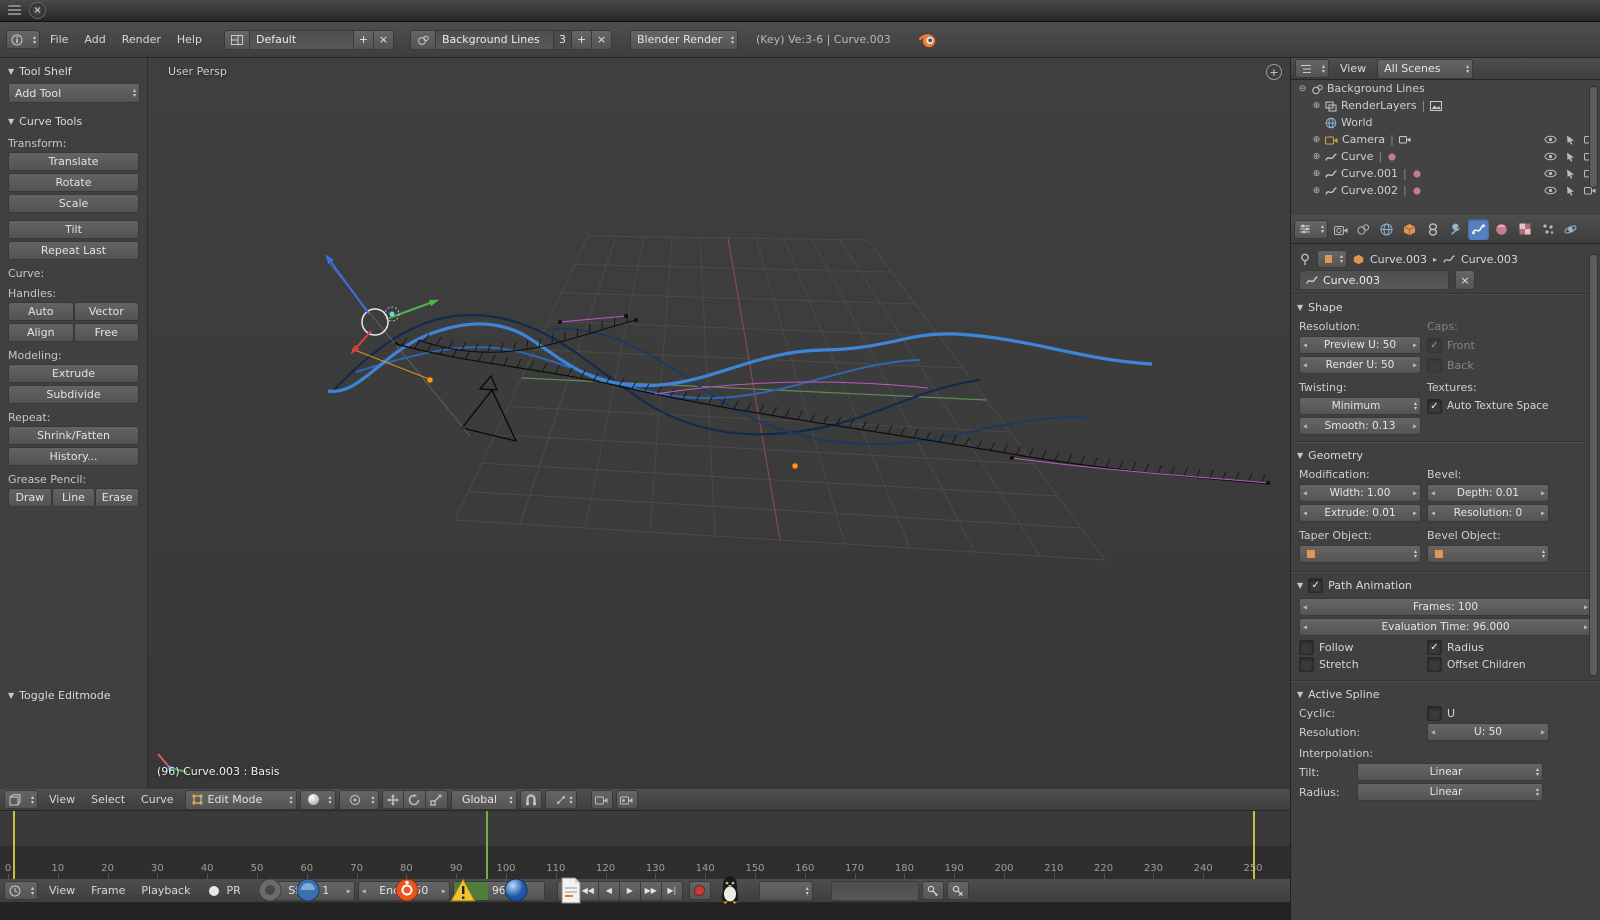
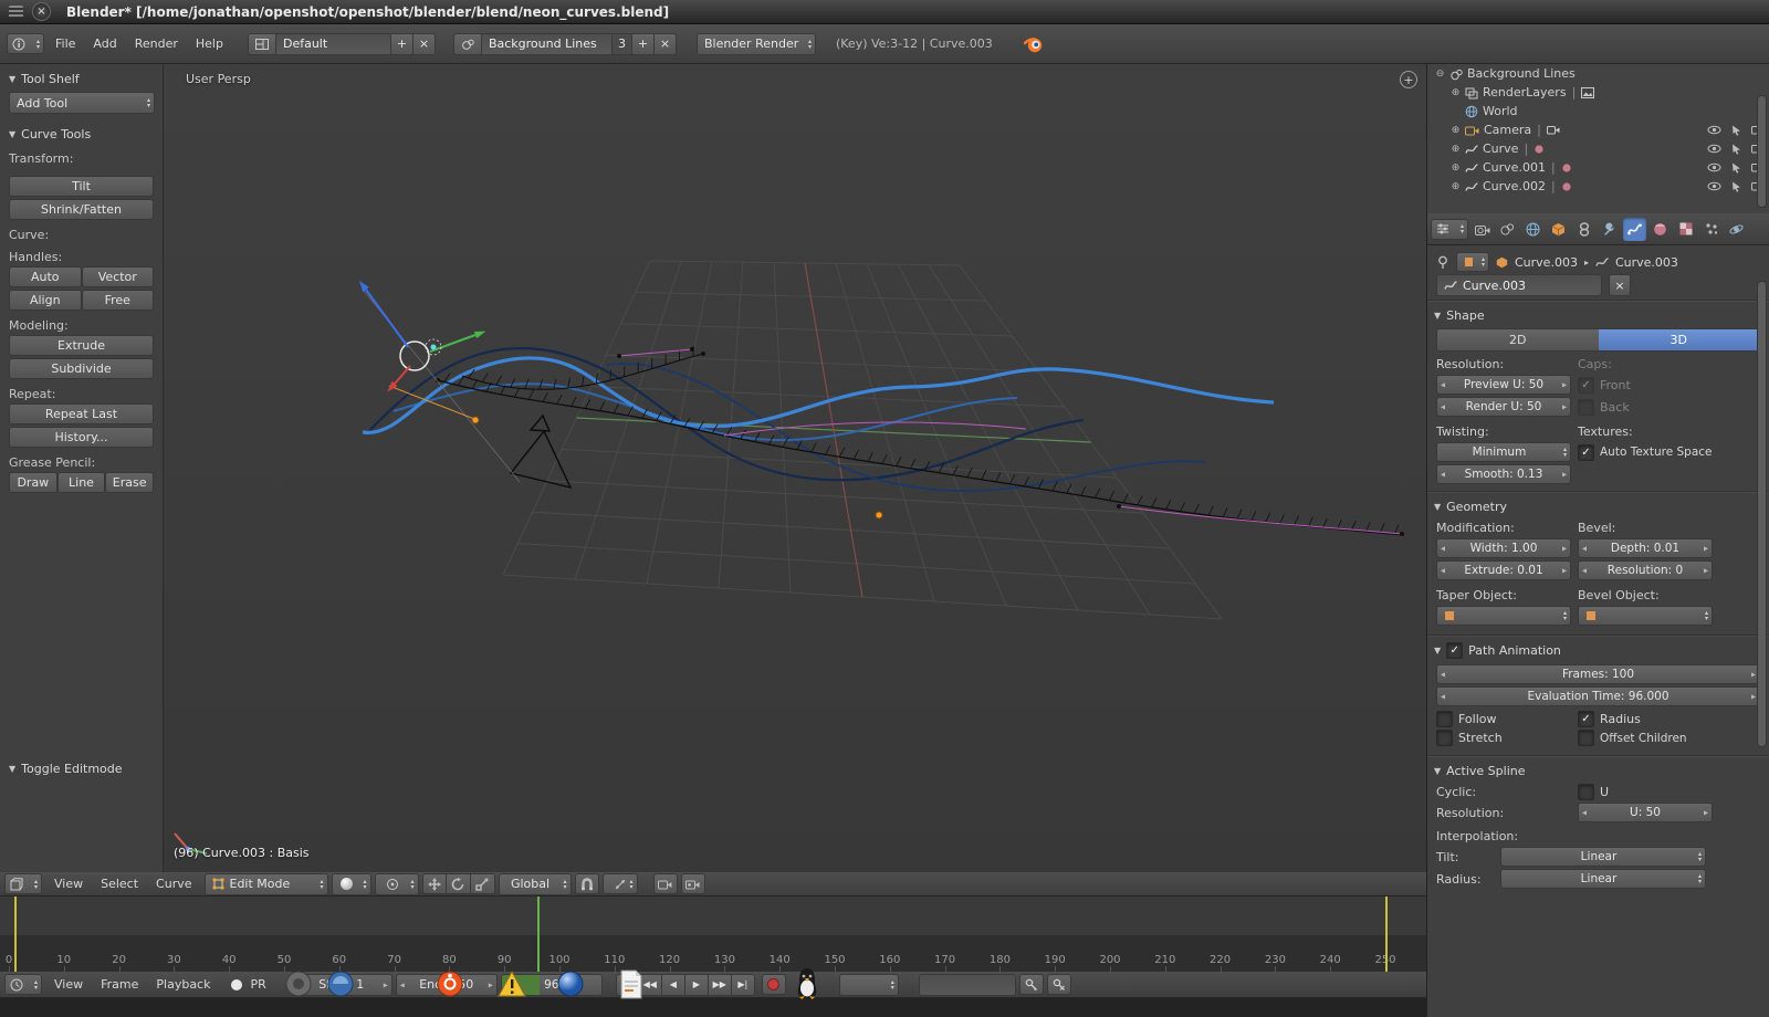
  ×
+ Blender* [/home/jonathan/openshot/openshot/blender/blend/neon_curves.blend]
  File Add Render Help
  Default
  +
  ×
  Background Lines
  3
  +
  ×
  Blender Render
- (Key) Ve:3-6 | Curve.003
+ (Key) Ve:3-12 | Curve.003
  ▼
  Tool Shelf
  Add Tool
  ▼
  Curve Tools
  Transform:
- Translate
- Rotate
- Scale
  Tilt
- Repeat Last
+ Shrink/Fatten
  Curve:
  Handles:
  Auto
  Vector
  Align
  Free
  Modeling:
  Extrude
  Subdivide
  Repeat:
- Shrink/Fatten
+ Repeat Last
  History...
  Grease Pencil:
  Draw
  Line
  Erase
  ▼
  Toggle Editmode
  User Persp
  (96) Curve.003 : Basis
  +
  View Select Curve
  Edit Mode
  Global
  0
  10
  20
  30
  40
  50
  60
  70
  80
  90
  100
  110
  120
  130
  140
  150
  160
  170
  180
  190
  200
  210
  220
  230
  240
  View Frame Playback
  PR
  96
  ◀◀
  ◀
  ▶
  ▶▶
  ▶|
- View
- All Scenes
  ⊖
  Background Lines
  ⊕
  RenderLayers
  |
  World
  ⊕
  Camera
  |
  ⊕
  Curve
  |
  ⊕
  Curve.001
  |
  ⊕
  Curve.002
  |
  Curve.003
  ▸
  Curve.003
  Curve.003
  ×
  ▼
  Shape
+ 2D
+ 3D
  Resolution:
  Caps:
  Preview U: 50
  ✓
  Front
  Render U: 50
  Back
  Twisting:
  Textures:
  Minimum
  ✓
  Auto Texture Space
  Smooth: 0.13
  ▼
  Geometry
  Modification:
  Bevel:
  Width: 1.00
  Depth: 0.01
  Extrude: 0.01
  Resolution: 0
  Taper Object:
  Bevel Object:
  ▼
  ✓
  Path Animation
  Frames: 100
  Evaluation Time: 96.000
  Follow
  ✓
  Radius
  Stretch
  Offset Children
  ▼
  Active Spline
  Cyclic:
  U
  Resolution:
  U: 50
  Interpolation:
  Tilt:
  Linear
  Radius:
  Linear
